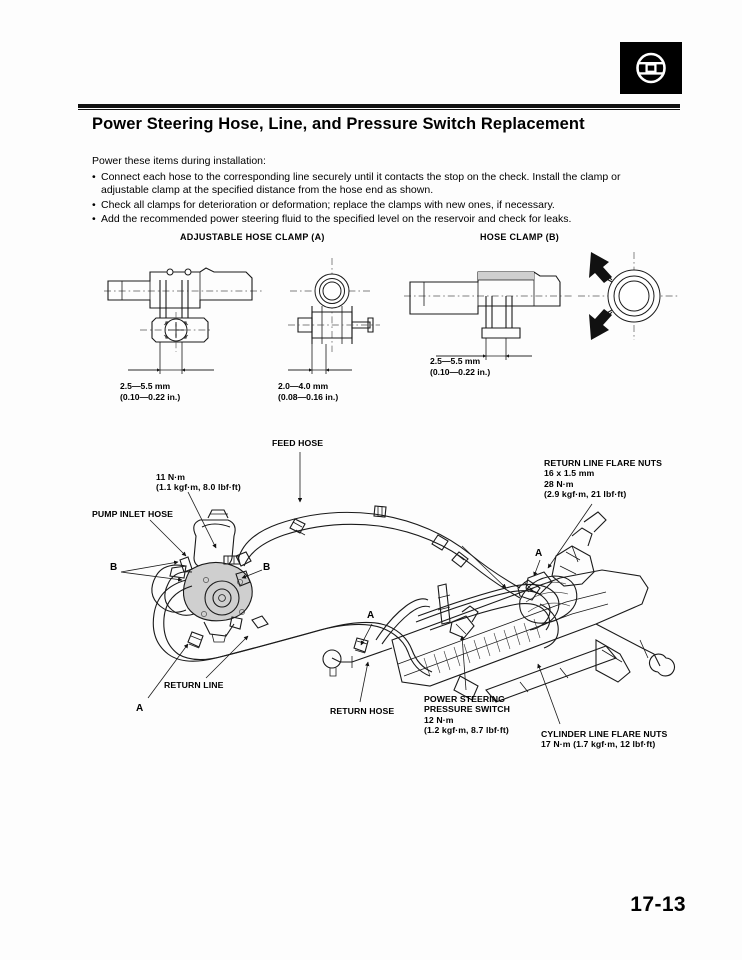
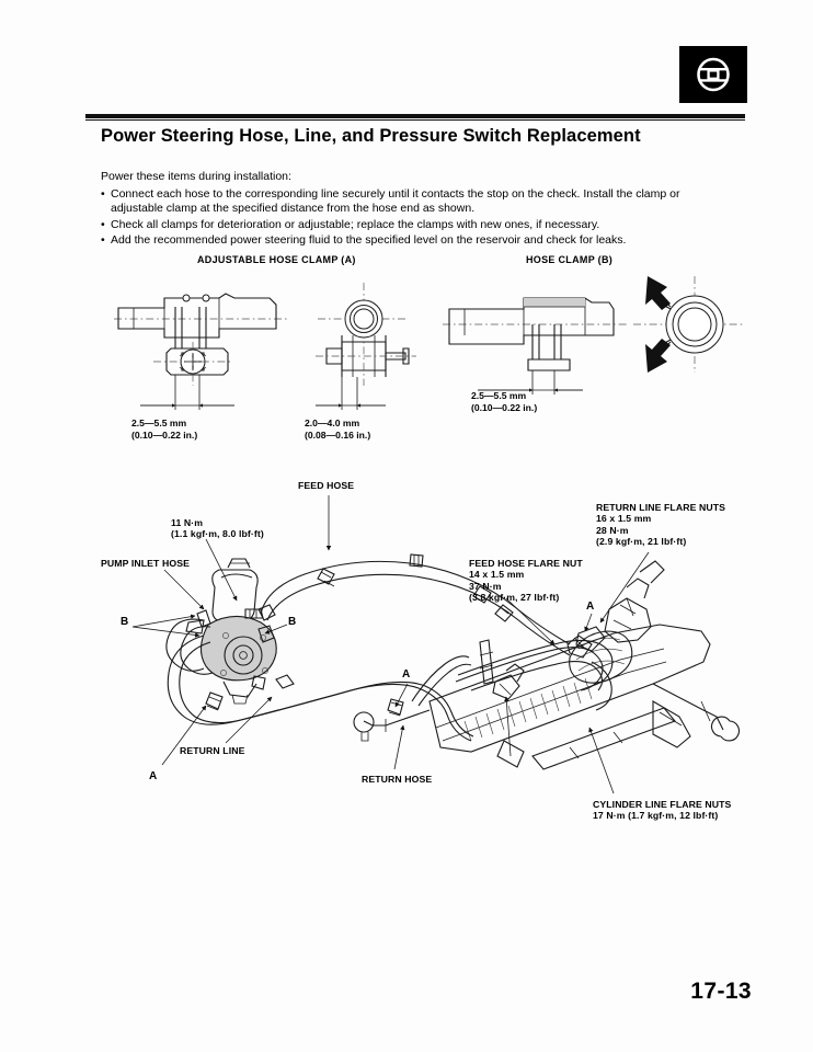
  Power Steering Hose, Line, and Pressure Switch Replacement
  Power these items during installation:
  •
  Connect each hose to the corresponding line securely until it contacts the stop on the check. Install the clamp or adjustable clamp at the specified distance from the hose end as shown.
  •
- Check all clamps for deterioration or deformation; replace the clamps with new ones, if necessary.
+ Check all clamps for deterioration or adjustable; replace the clamps with new ones, if necessary.
  •
  Add the recommended power steering fluid to the specified level on the reservoir and check for leaks.
  ADJUSTABLE HOSE CLAMP (A)
  HOSE CLAMP (B)
  2.5—5.5 mm
  (0.10—0.22 in.)
  2.0—4.0 mm
  (0.08—0.16 in.)
  2.5—5.5 mm
  (0.10—0.22 in.)
  FEED HOSE
  11 N·m
  (1.1 kgf·m, 8.0 lbf·ft)
  PUMP INLET HOSE
  RETURN LINE FLARE NUTS
  16 x 1.5 mm
  28 N·m
  (2.9 kgf·m, 21 lbf·ft)
+ FEED HOSE FLARE NUT
+ 14 x 1.5 mm
+ 37 N·m
+ (3.8 kgf·m, 27 lbf·ft)
  RETURN LINE
  RETURN HOSE
- POWER STEERING
- PRESSURE SWITCH
- 12 N·m
- (1.2 kgf·m, 8.7 lbf·ft)
  CYLINDER LINE FLARE NUTS
  17 N·m (1.7 kgf·m, 12 lbf·ft)
  B
  B
  A
  A
  A
  17-13
